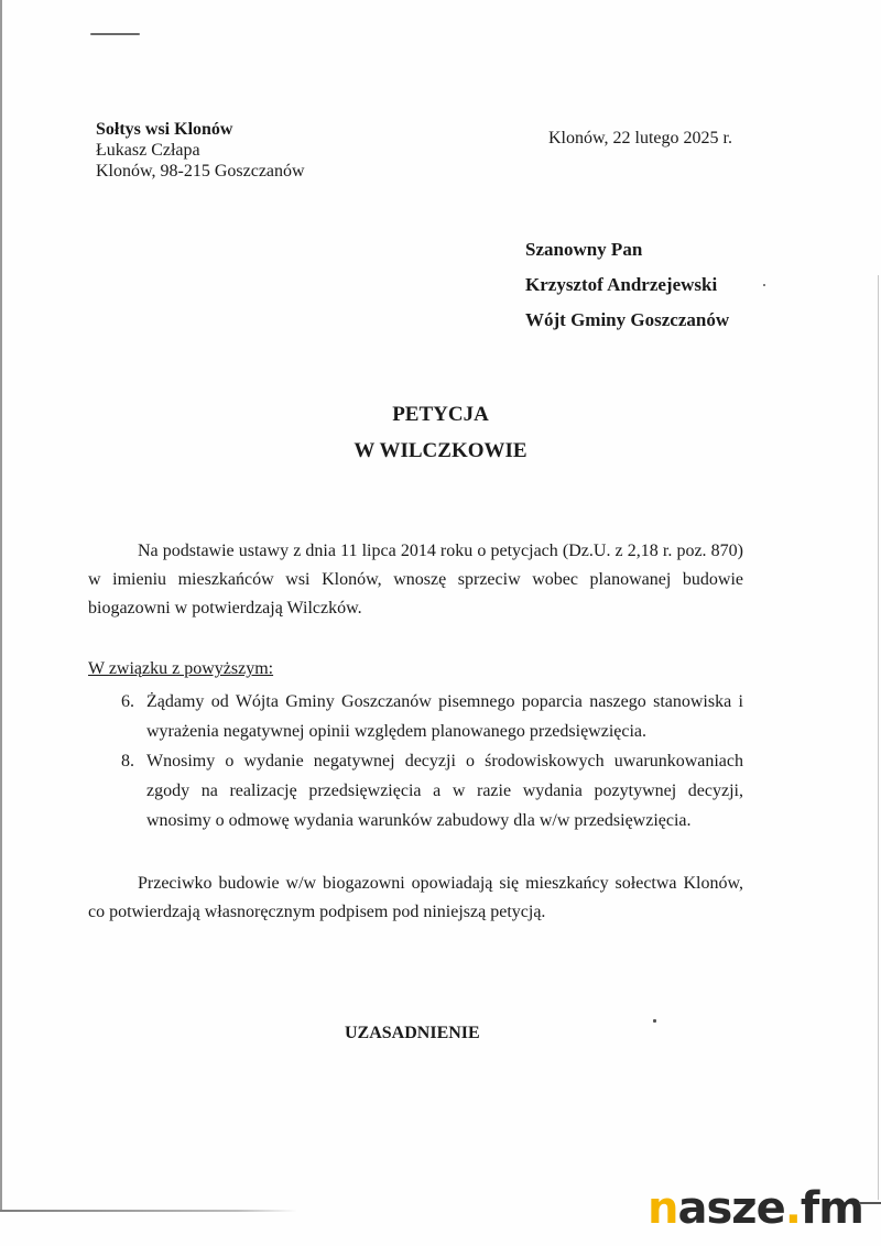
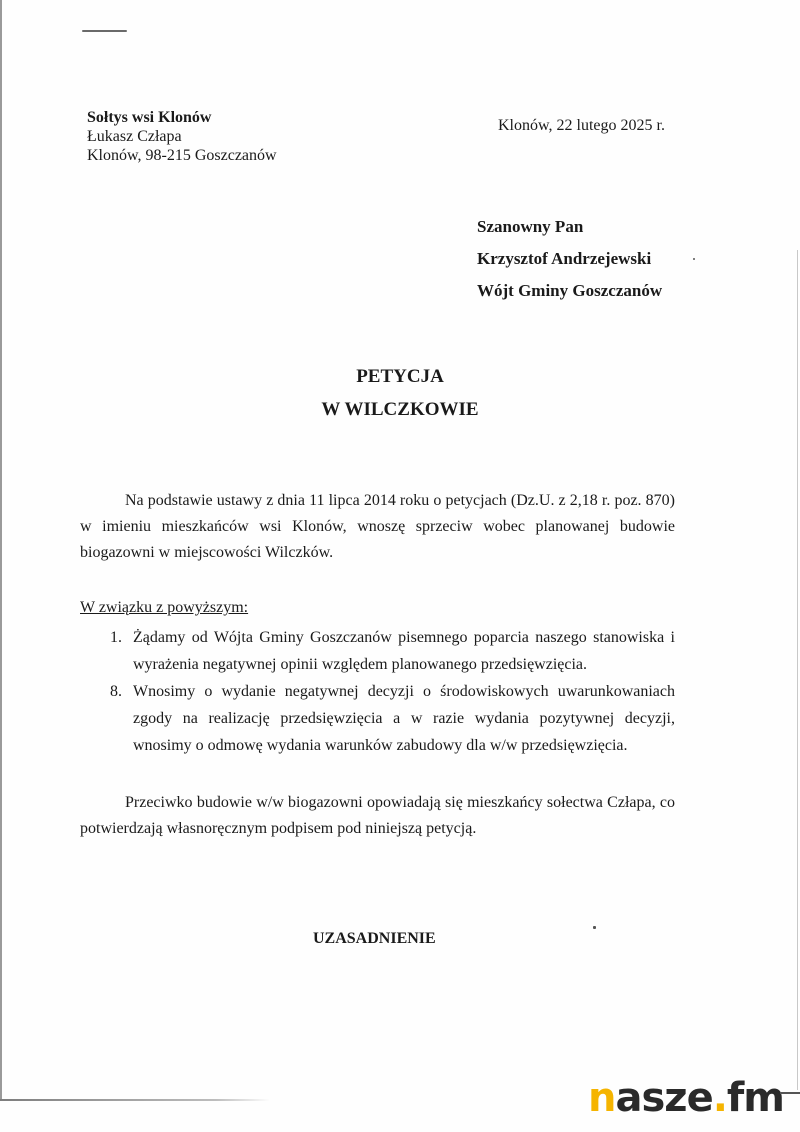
  Sołtys wsi Klonów
  Łukasz Człapa
  Klonów, 98-215 Goszczanów
  Klonów, 22 lutego 2025 r.
  Szanowny Pan
  Krzysztof Andrzejewski
  Wójt Gminy Goszczanów
  PETYCJA
  W WILCZKOWIE
- Na podstawie ustawy z dnia 11 lipca 2014 roku o petycjach (Dz.U. z 2,18 r. poz. 870) w imieniu mieszkańców wsi Klonów, wnoszę sprzeciw wobec planowanej budowie biogazowni w potwierdzają Wilczków.
+ Na podstawie ustawy z dnia 11 lipca 2014 roku o petycjach (Dz.U. z 2,18 r. poz. 870) w imieniu mieszkańców wsi Klonów, wnoszę sprzeciw wobec planowanej budowie biogazowni w miejscowości Wilczków.
  W związku z powyższym:
- 6.
+ 1.
  Żądamy od Wójta Gminy Goszczanów pisemnego poparcia naszego stanowiska i wyrażenia negatywnej opinii względem planowanego przedsięwzięcia.
  8.
  Wnosimy o wydanie negatywnej decyzji o środowiskowych uwarunkowaniach zgody na realizację przedsięwzięcia a w razie wydania pozytywnej decyzji, wnosimy o odmowę wydania warunków zabudowy dla w/w przedsięwzięcia.
- Przeciwko budowie w/w biogazowni opowiadają się mieszkańcy sołectwa Klonów, co potwierdzają własnoręcznym podpisem pod niniejszą petycją.
+ Przeciwko budowie w/w biogazowni opowiadają się mieszkańcy sołectwa Człapa, co potwierdzają własnoręcznym podpisem pod niniejszą petycją.
  UZASADNIENIE
  nasze.fm
